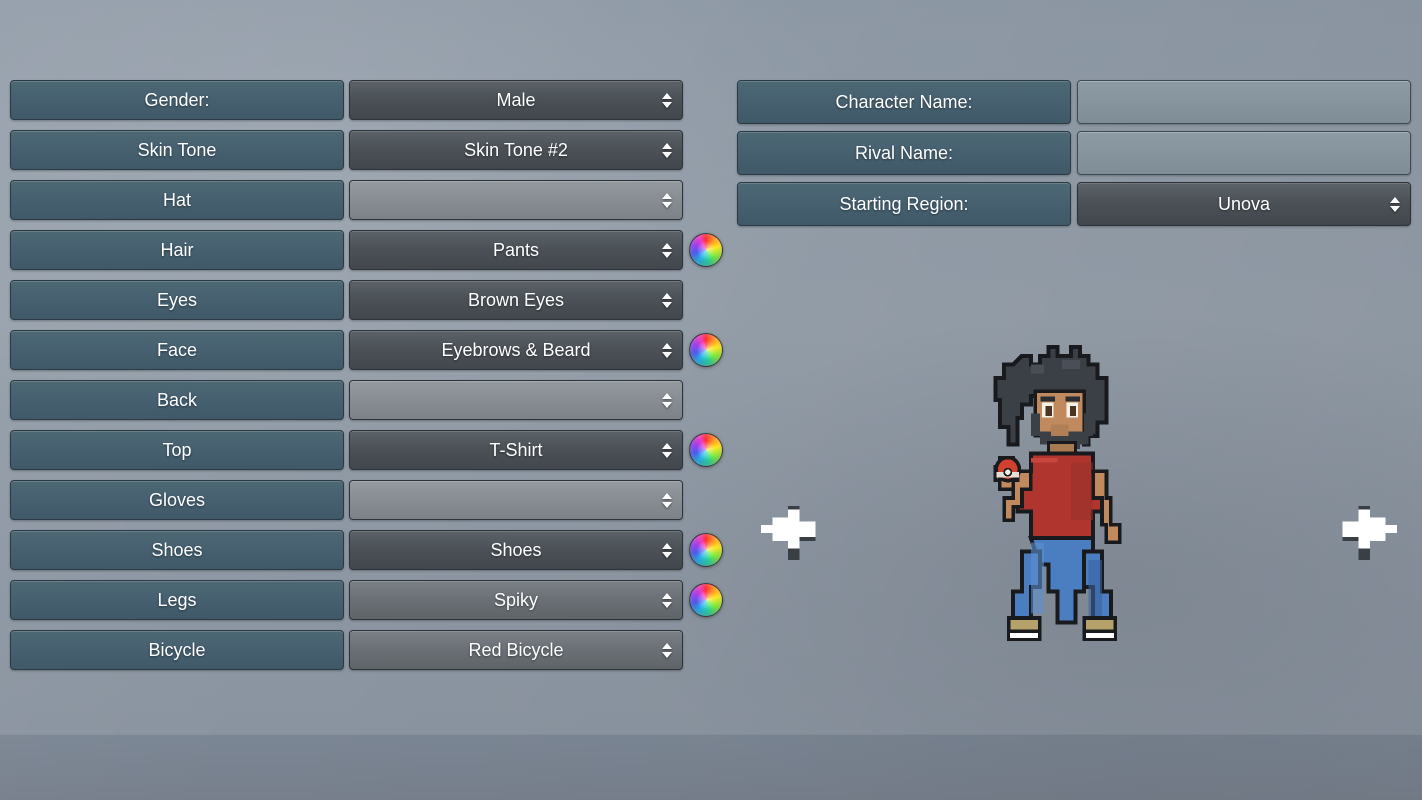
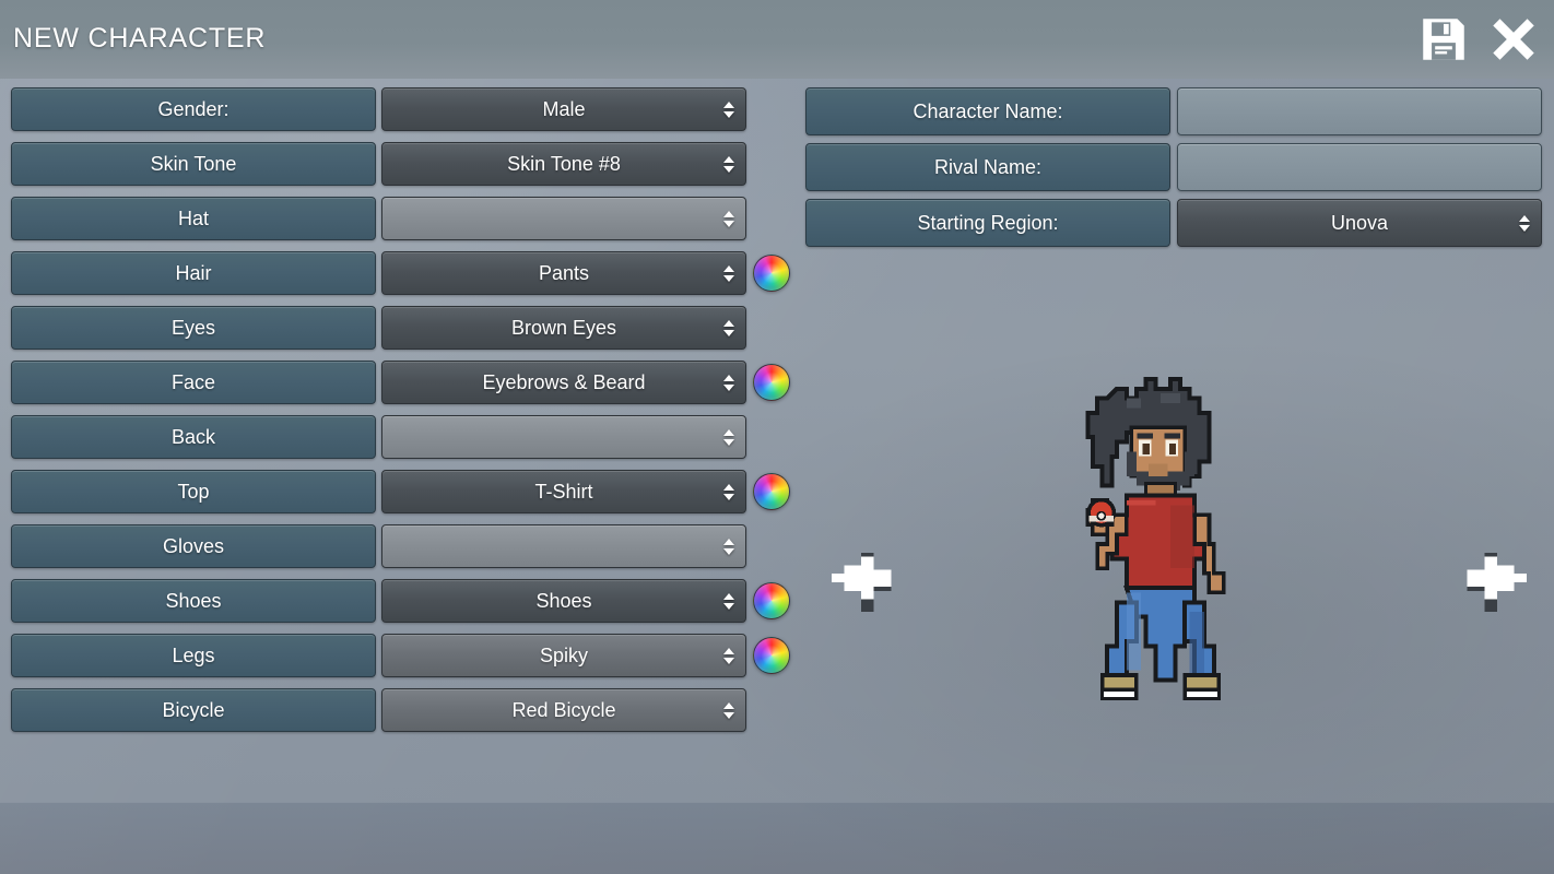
+ NEW CHARACTER
  Gender:
  Male
  Skin Tone
- Skin Tone #2
+ Skin Tone #8
  Hat
  Hair
  Pants
  Eyes
  Brown Eyes
  Face
  Eyebrows & Beard
  Back
  Top
  T-Shirt
  Gloves
  Shoes
  Shoes
  Legs
  Spiky
  Bicycle
  Red Bicycle
  Character Name:
  Rival Name:
  Starting Region:
  Unova
